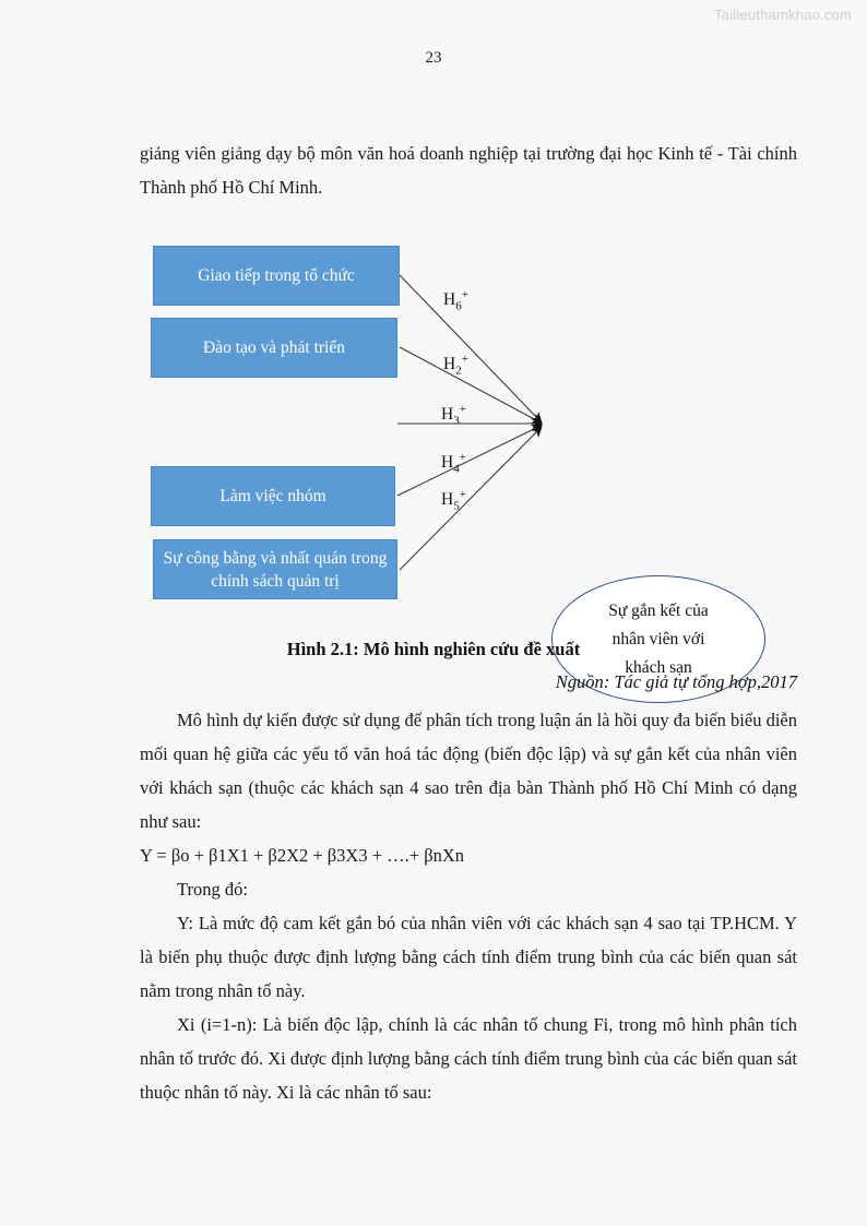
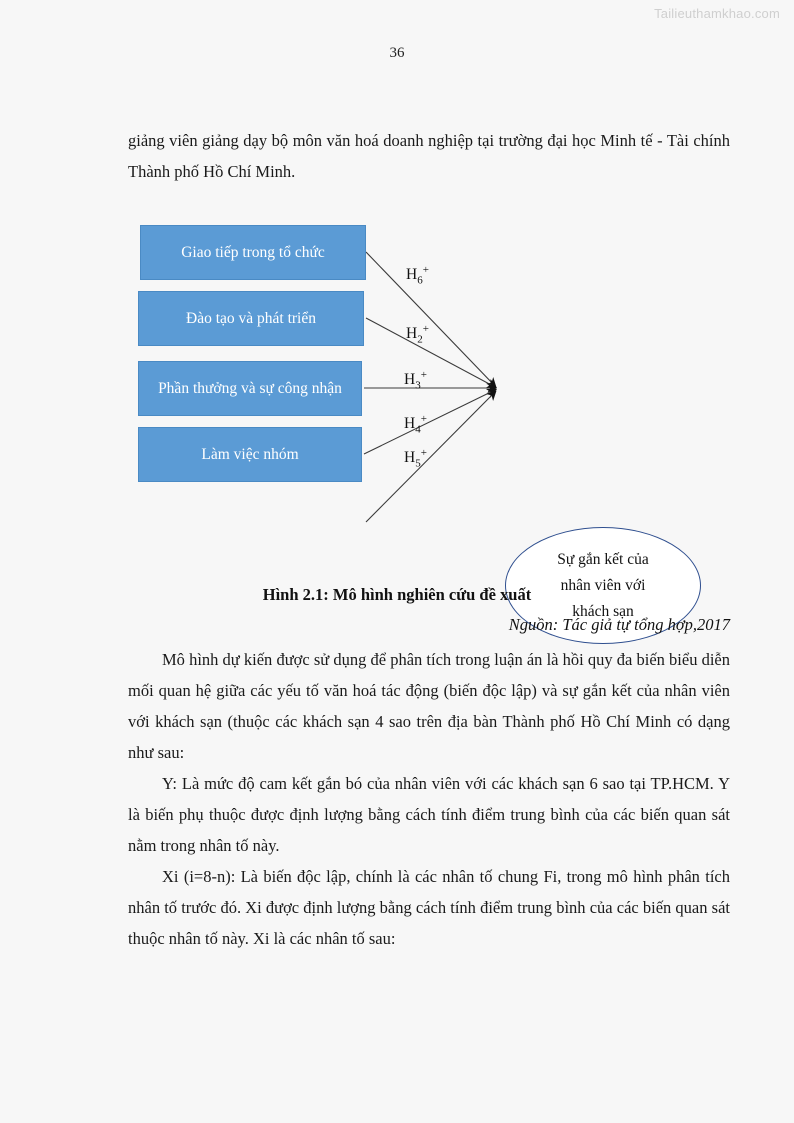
  Tailieuthamkhao.com
- 23
+ 36
- giảng viên giảng dạy bộ môn văn hoá doanh nghiệp tại trường đại học Kinh tế - Tài chính Thành phố Hồ Chí Minh.
+ giảng viên giảng dạy bộ môn văn hoá doanh nghiệp tại trường đại học Minh tế - Tài chính Thành phố Hồ Chí Minh.
  Giao tiếp trong tổ chức
  Đào tạo và phát triển
+ Phần thưởng và sự công nhận
  Làm việc nhóm
- Sự công bằng và nhất quán trong chính sách quản trị
  Sự gắn kết của
  nhân viên với
  khách sạn
  H6+
  H2+
  H3+
  H4+
  H5+
  Hình 2.1: Mô hình nghiên cứu đề xuất
  Nguồn: Tác giả tự tổng hợp,2017
  Mô hình dự kiến được sử dụng để phân tích trong luận án là hồi quy đa biến biểu diễn mối quan hệ giữa các yếu tố văn hoá tác động (biến độc lập) và sự gắn kết của nhân viên với khách sạn (thuộc các khách sạn 4 sao trên địa bàn Thành phố Hồ Chí Minh có dạng như sau:
- Y = βo + β1X1 + β2X2 + β3X3 + ….+ βnXn
- Trong đó:
- Y: Là mức độ cam kết gắn bó của nhân viên với các khách sạn 4 sao tại TP.HCM. Y là biến phụ thuộc được định lượng bằng cách tính điểm trung bình của các biến quan sát nằm trong nhân tố này.
+ Y: Là mức độ cam kết gắn bó của nhân viên với các khách sạn 6 sao tại TP.HCM. Y là biến phụ thuộc được định lượng bằng cách tính điểm trung bình của các biến quan sát nằm trong nhân tố này.
- Xi (i=1-n): Là biến độc lập, chính là các nhân tố chung Fi, trong mô hình phân tích nhân tố trước đó. Xi được định lượng bằng cách tính điểm trung bình của các biến quan sát thuộc nhân tố này. Xi là các nhân tố sau:
+ Xi (i=8-n): Là biến độc lập, chính là các nhân tố chung Fi, trong mô hình phân tích nhân tố trước đó. Xi được định lượng bằng cách tính điểm trung bình của các biến quan sát thuộc nhân tố này. Xi là các nhân tố sau:
